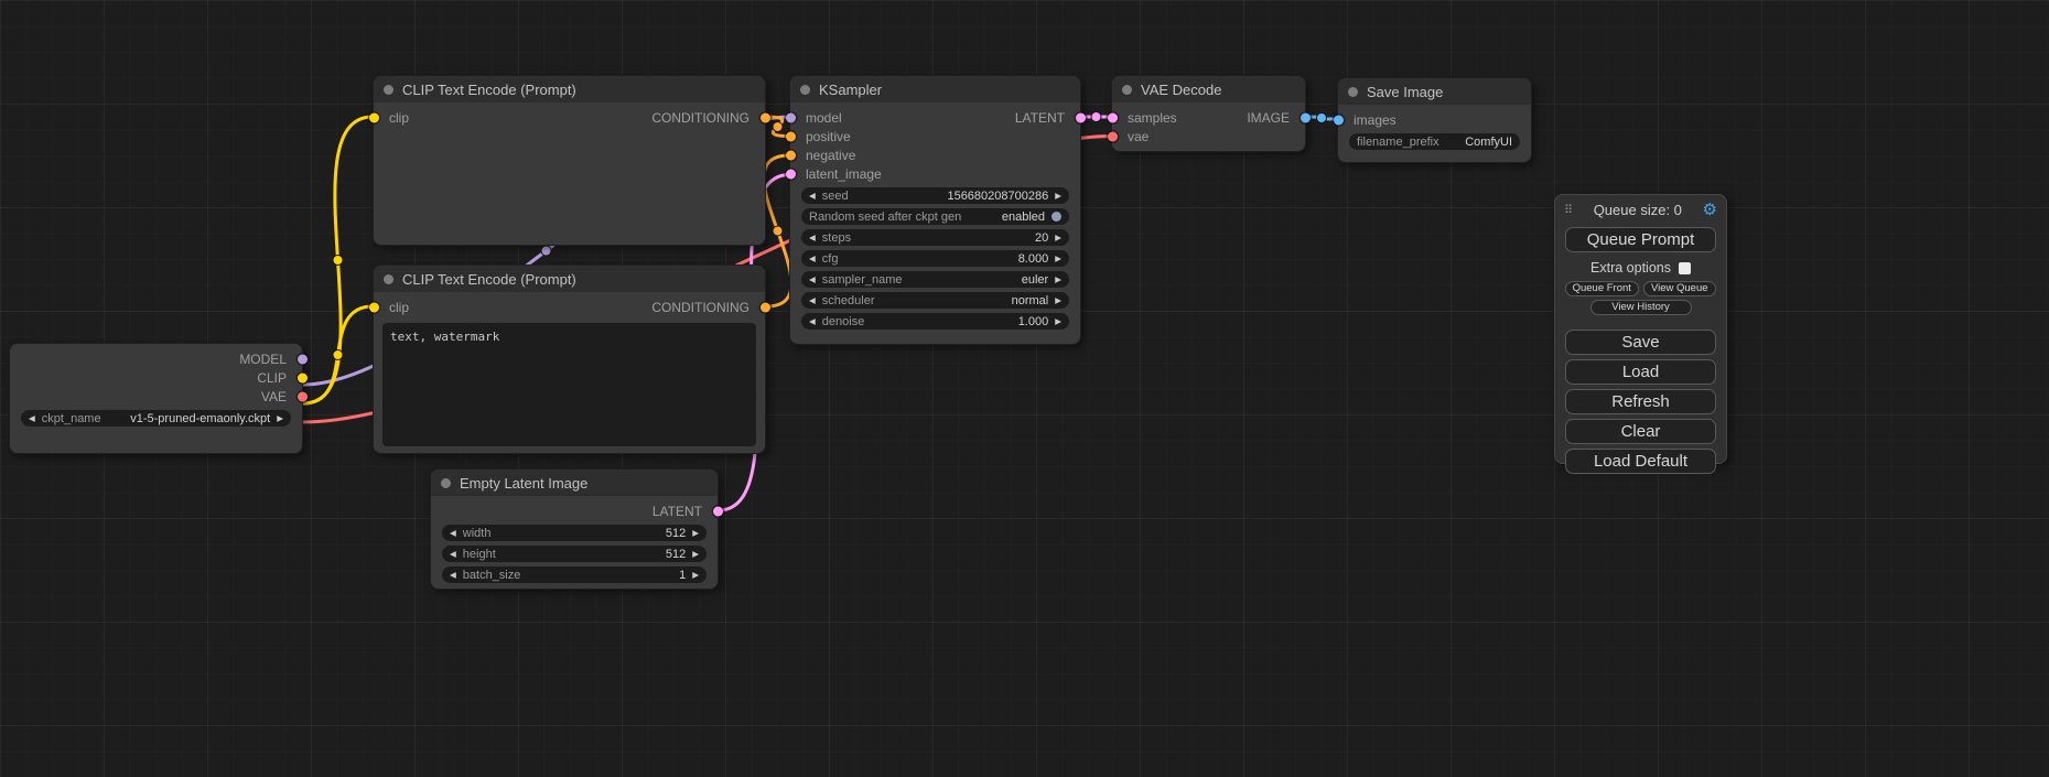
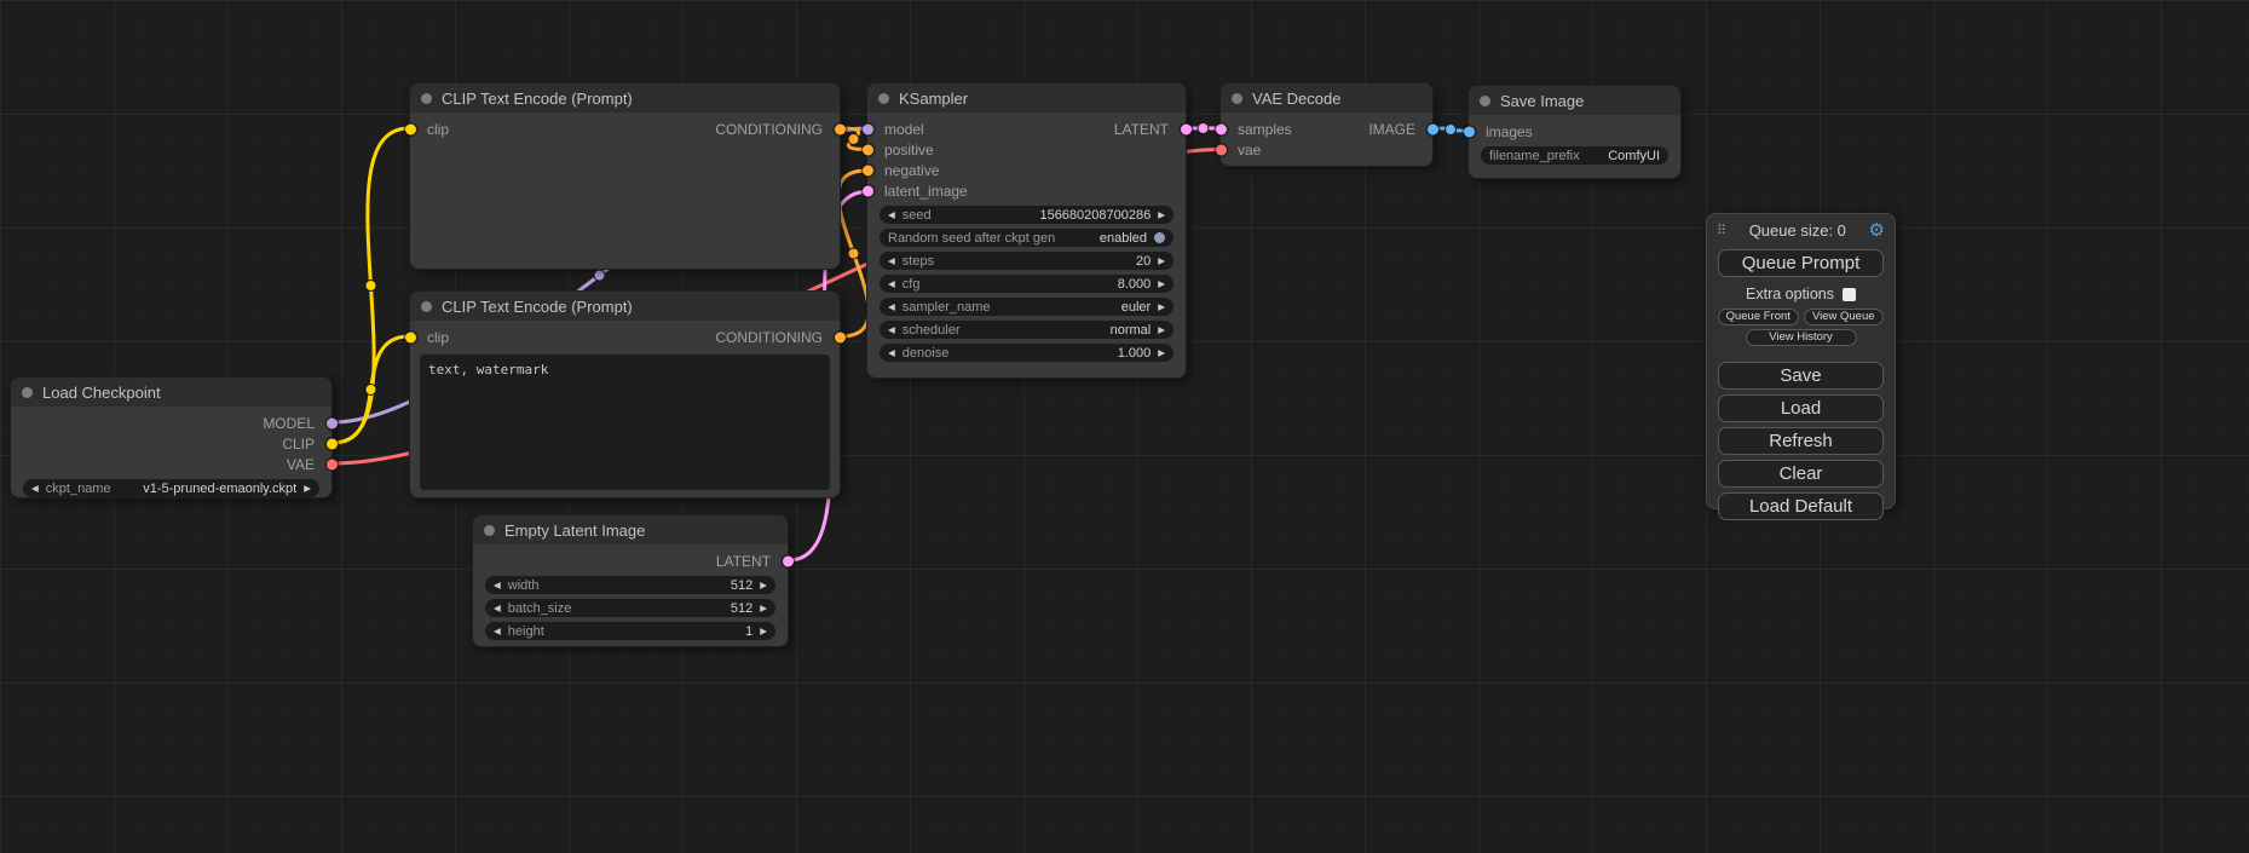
+ Load Checkpoint
  MODEL
  CLIP
  VAE
  ◀
  ckpt_name
  v1-5-pruned-emaonly.ckpt
  ▶
  CLIP Text Encode (Prompt)
  clip
  CONDITIONING
  CLIP Text Encode (Prompt)
  clip
  CONDITIONING
  text, watermark
  Empty Latent Image
  LATENT
  ◀
  width
  512
  ▶
  ◀
- height
+ batch_size
  512
  ▶
  ◀
- batch_size
+ height
  1
  ▶
  KSampler
  model
  LATENT
  positive
  negative
  latent_image
  ◀
  seed
  156680208700286
  ▶
  Random seed after ckpt gen
  enabled
  ◀
  steps
  20
  ▶
  ◀
  cfg
  8.000
  ▶
  ◀
  sampler_name
  euler
  ▶
  ◀
  scheduler
  normal
  ▶
  ◀
  denoise
  1.000
  ▶
  VAE Decode
  samples
  IMAGE
  vae
  Save Image
  images
  filename_prefix
  ComfyUI
  ⠿
  Queue size: 0
  ⚙
  Queue Prompt
  Extra options
  Queue Front
  View Queue
  View History
  Save
  Load
  Refresh
  Clear
  Load Default
